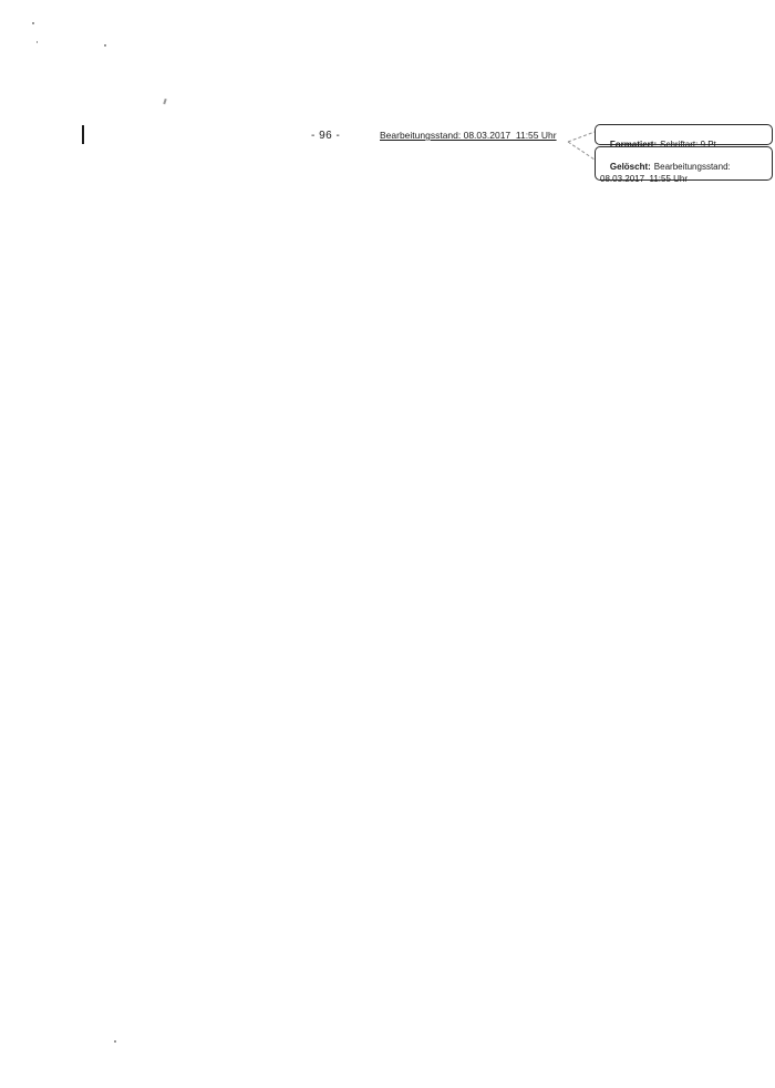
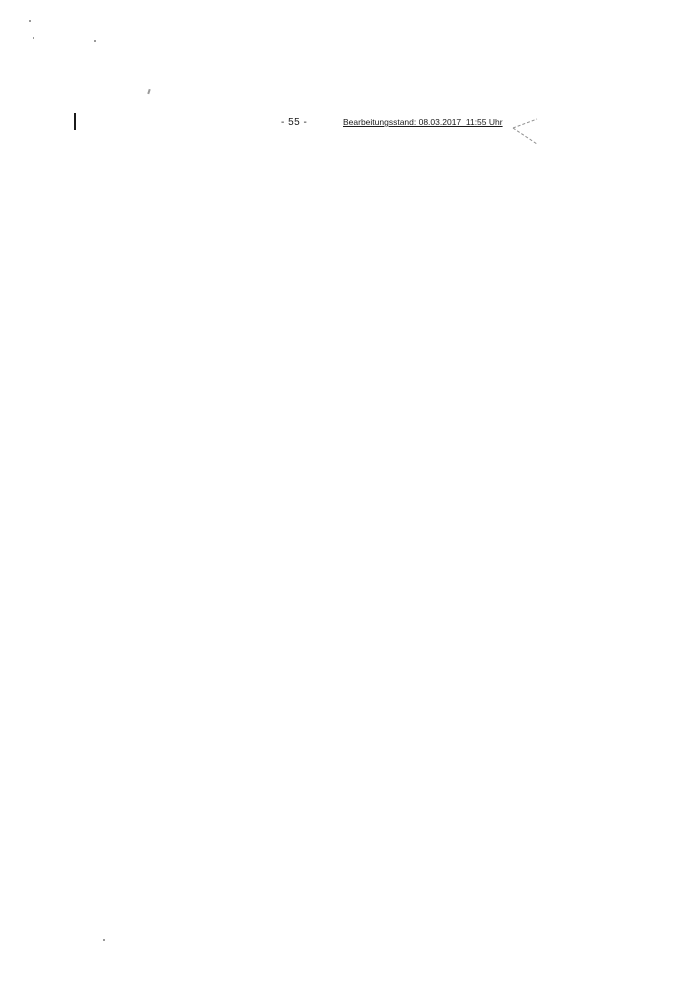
- - 96 -
+ - 55 -
  Bearbeitungsstand: 08.03.2017 11:55 Uhr
- Formatiert: Schriftart: 9 Pt.
- Gelöscht: Bearbeitungsstand: 08.03.2017 11:55 Uhr
